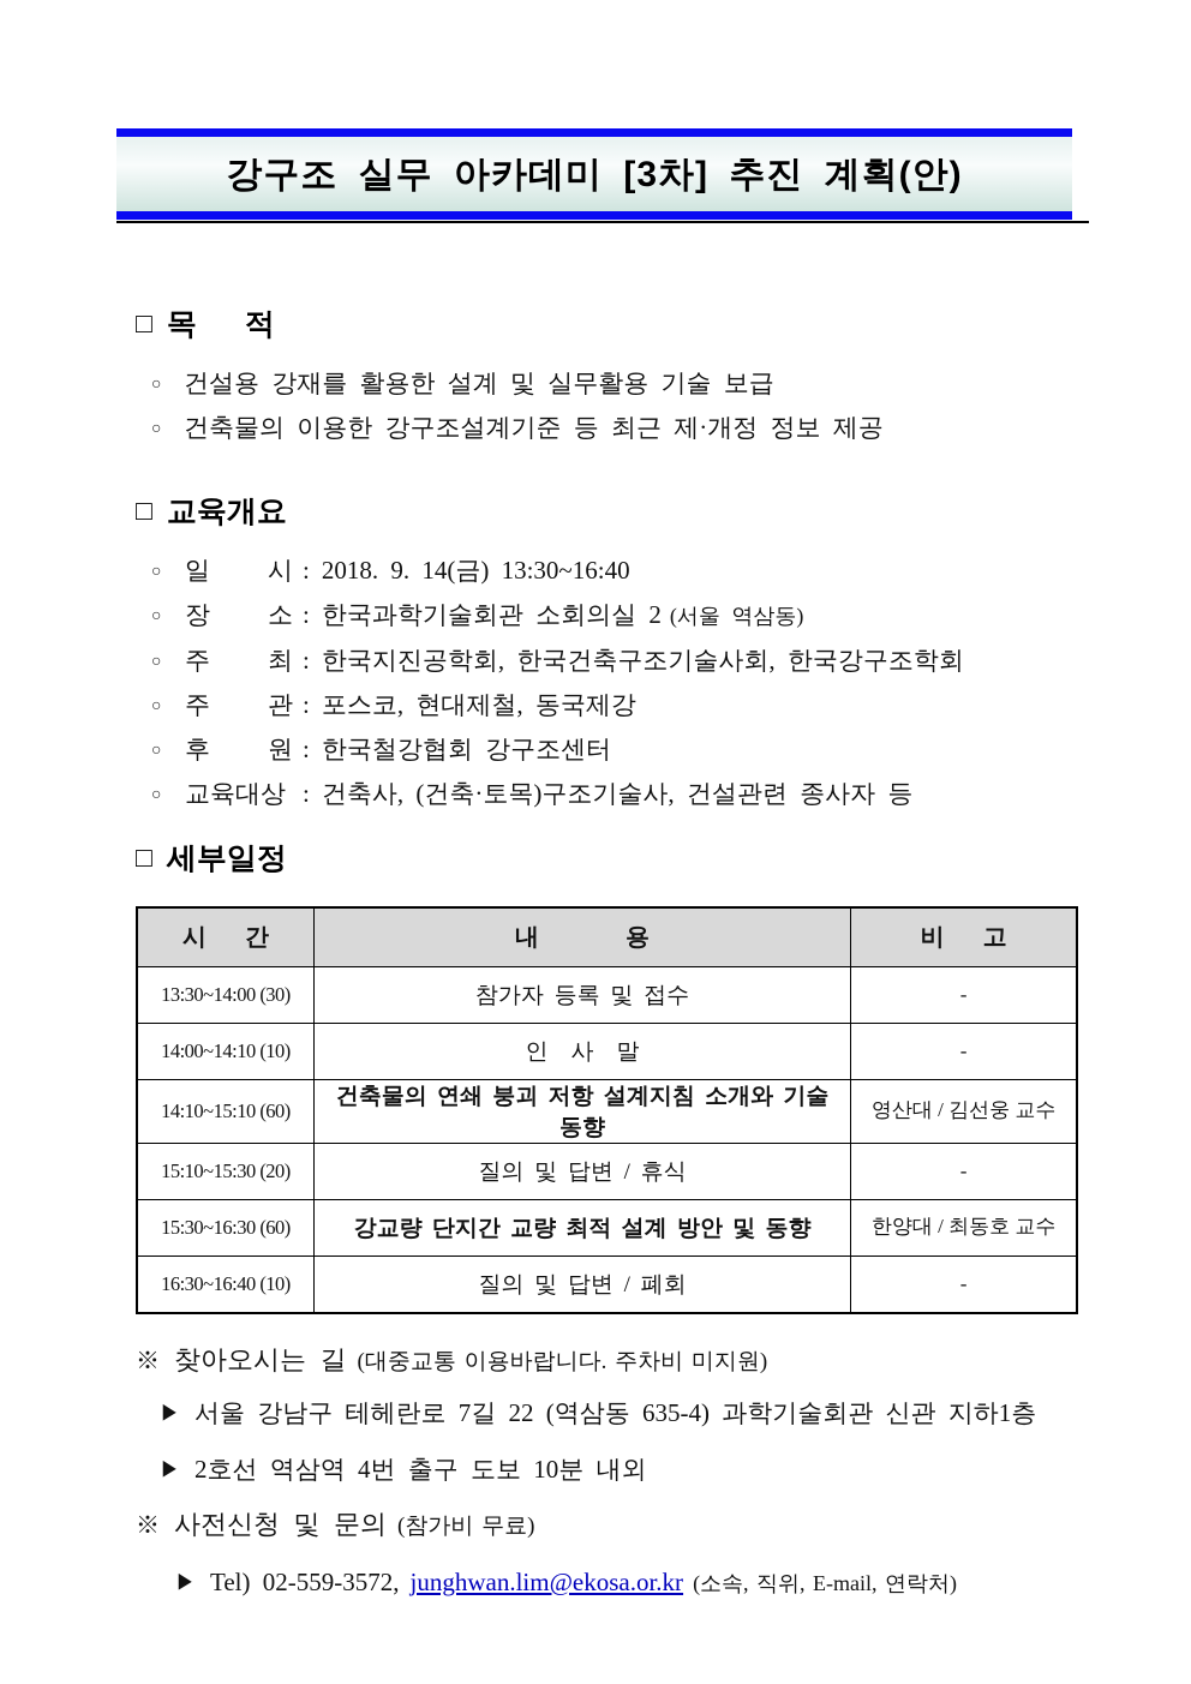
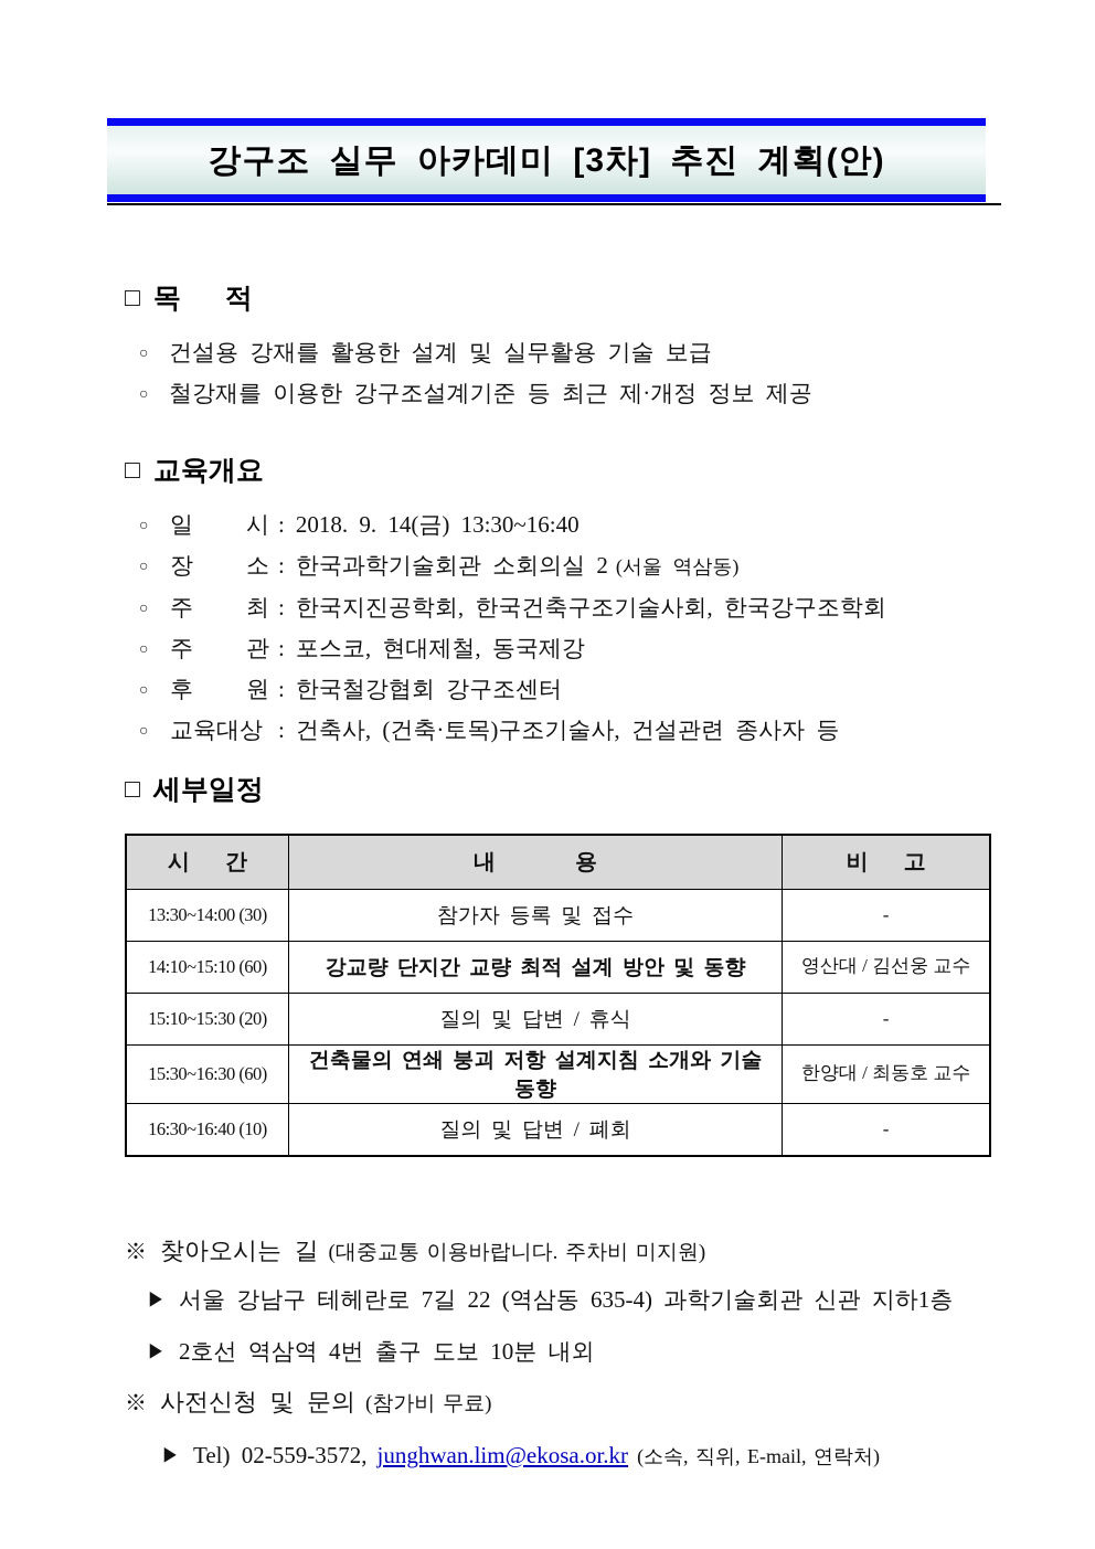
  강구조 실무 아카데미 [3차] 추진 계획(안)
  □
  목 적
  ○
  건설용 강재를 활용한 설계 및 실무활용 기술 보급
  ○
- 건축물의 이용한 강구조설계기준 등 최근 제·개정 정보 제공
+ 철강재를 이용한 강구조설계기준 등 최근 제·개정 정보 제공
  □
  교육개요
  ○
  일 시
  :
  2018. 9. 14(금) 13:30~16:40
  ○
  장 소
  :
  한국과학기술회관 소회의실 2
  (서울 역삼동)
  ○
  주 최
  :
  한국지진공학회, 한국건축구조기술사회, 한국강구조학회
  ○
  주 관
  :
  포스코, 현대제철, 동국제강
  ○
  후 원
  :
  한국철강협회 강구조센터
  ○
  교육대상
  :
  건축사, (건축·토목)구조기술사, 건설관련 종사자 등
  □
  세부일정
  시 간	내 용	비 고
  13:30~14:00 (30)	참가자 등록 및 접수	-
- 14:00~14:10 (10)	인 사 말	-
- 14:10~15:10 (60)	건축물의 연쇄 붕괴 저항 설계지침 소개와 기술 동향	영산대 / 김선웅 교수
+ 14:10~15:10 (60)	강교량 단지간 교량 최적 설계 방안 및 동향	영산대 / 김선웅 교수
  15:10~15:30 (20)	질의 및 답변 / 휴식	-
- 15:30~16:30 (60)	강교량 단지간 교량 최적 설계 방안 및 동향	한양대 / 최동호 교수
+ 15:30~16:30 (60)	건축물의 연쇄 붕괴 저항 설계지침 소개와 기술 동향	한양대 / 최동호 교수
  16:30~16:40 (10)	질의 및 답변 / 폐회	-
  ※
  찾아오시는 길
  (대중교통 이용바랍니다. 주차비 미지원)
  ▶
  서울 강남구 테헤란로 7길 22 (역삼동 635-4) 과학기술회관 신관 지하1층
  ▶
  2호선 역삼역 4번 출구 도보 10분 내외
  ※
  사전신청 및 문의
  (참가비 무료)
  ▶
  Tel) 02-559-3572,
  junghwan.lim@ekosa.or.kr
  (소속, 직위, E-mail, 연락처)
